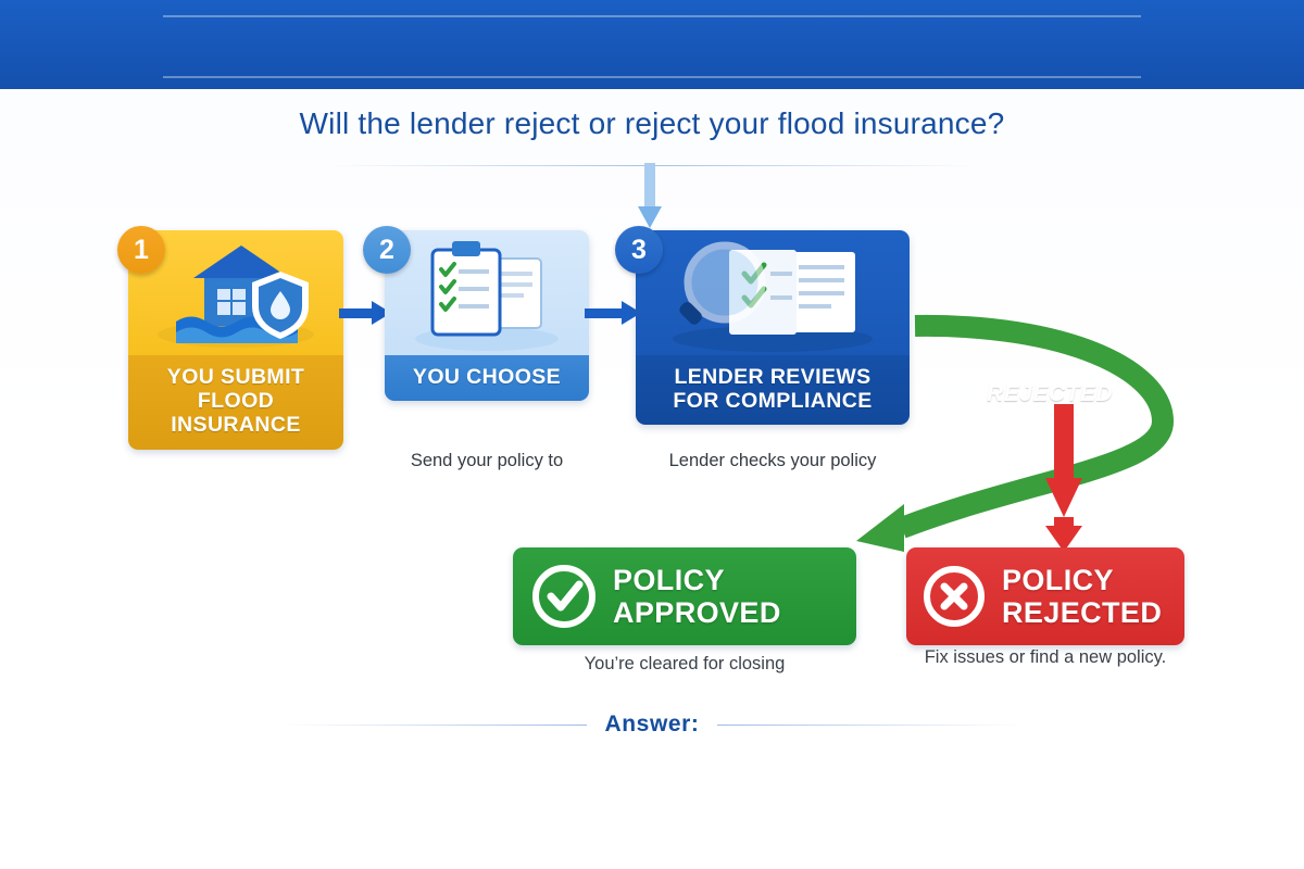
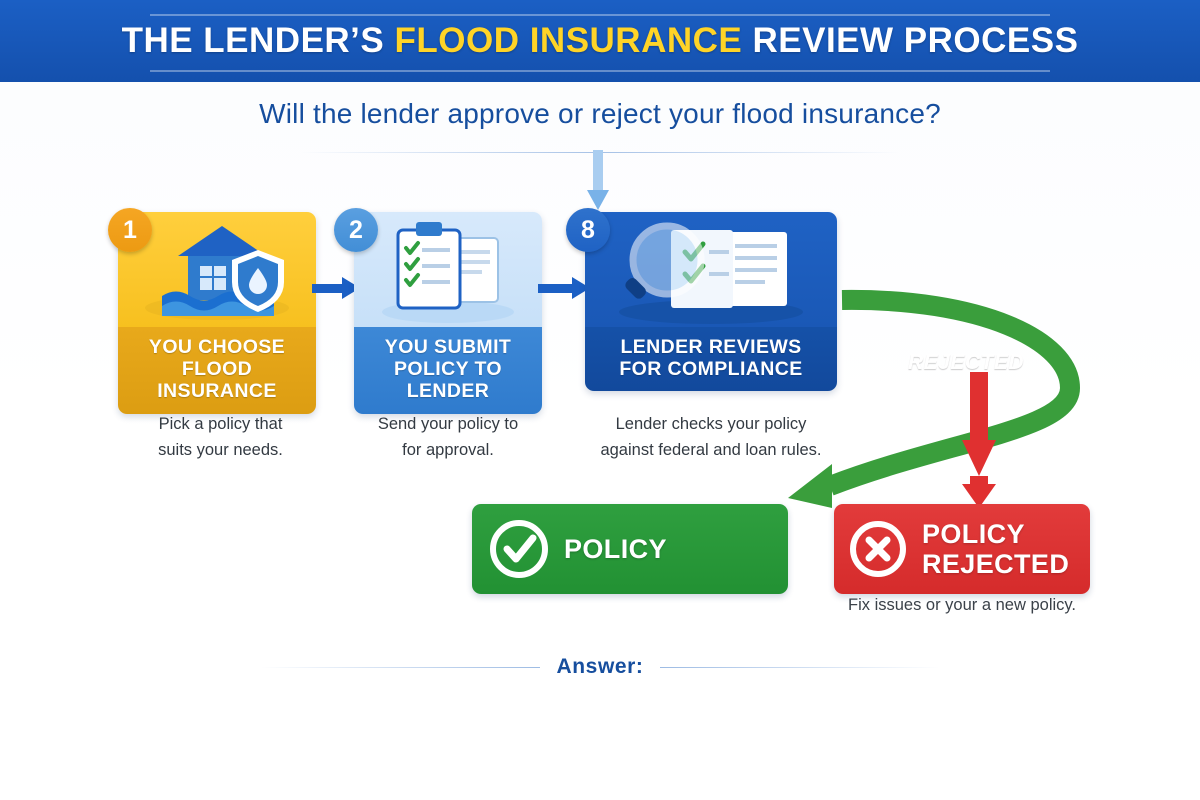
+ THE LENDER’S FLOOD INSURANCE REVIEW PROCESS
- Will the lender reject or reject your flood insurance?
+ Will the lender approve or reject your flood insurance?
- YOU SUBMIT
+ YOU CHOOSE
  FLOOD INSURANCE
  1
+ Pick a policy that
+ suits your needs.
- YOU CHOOSE
+ YOU SUBMIT
+ POLICY TO LENDER
  2
  Send your policy to
+ for approval.
  LENDER REVIEWS
  FOR COMPLIANCE
- 3
+ 8
  Lender checks your policy
+ against federal and loan rules.
  REJECTED
  POLICY
- APPROVED
- You’re cleared for closing
  POLICY
  REJECTED
- Fix issues or find a new policy.
+ Fix issues or your a new policy.
  Answer:
